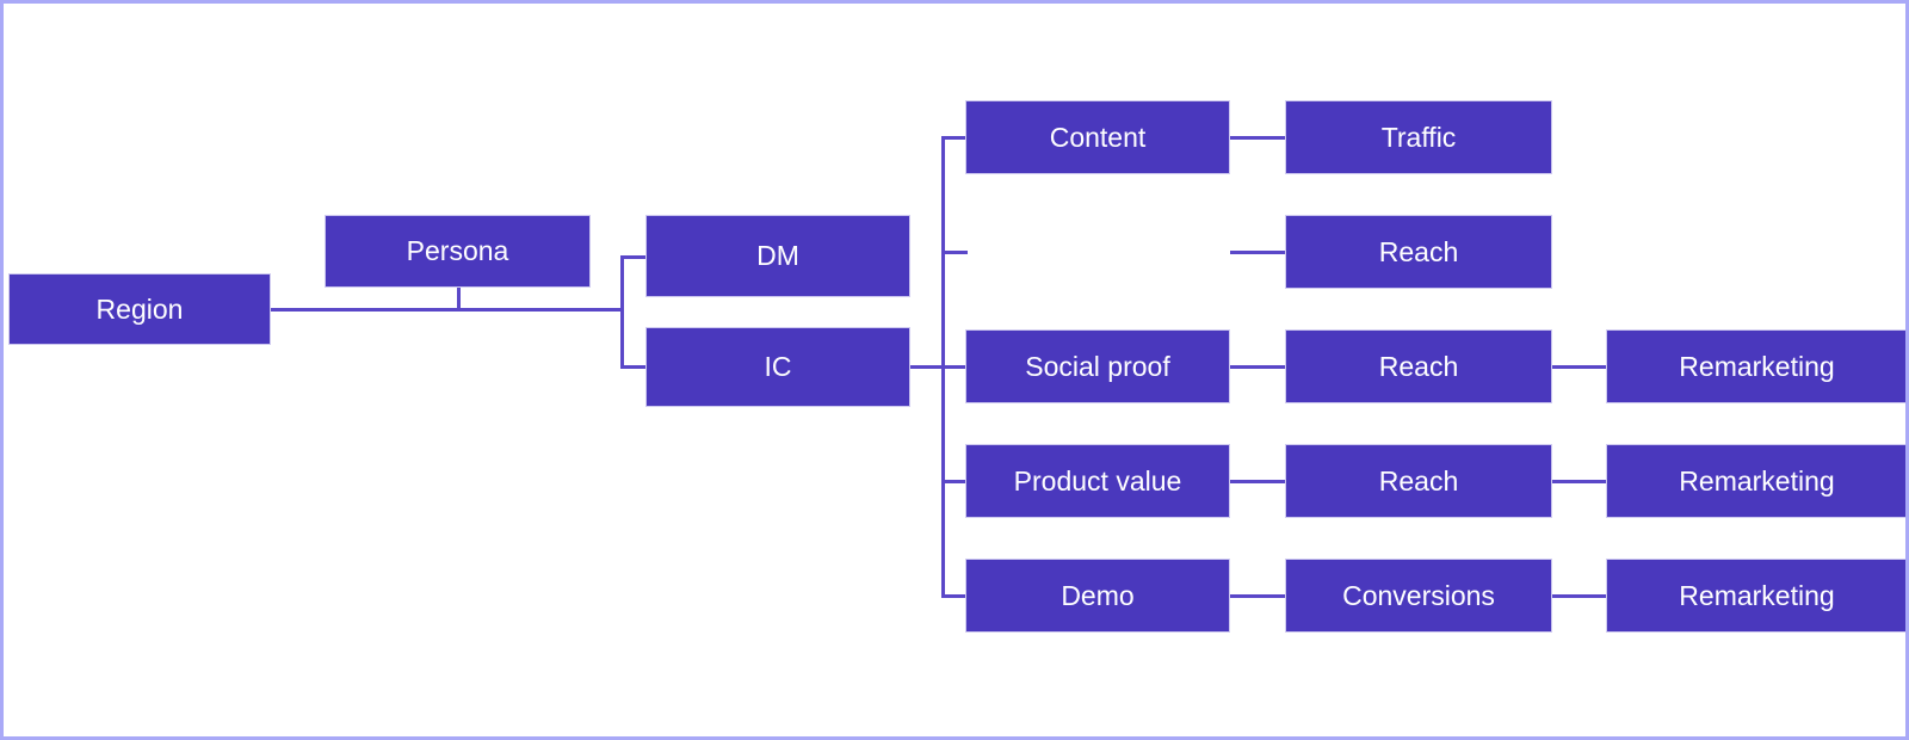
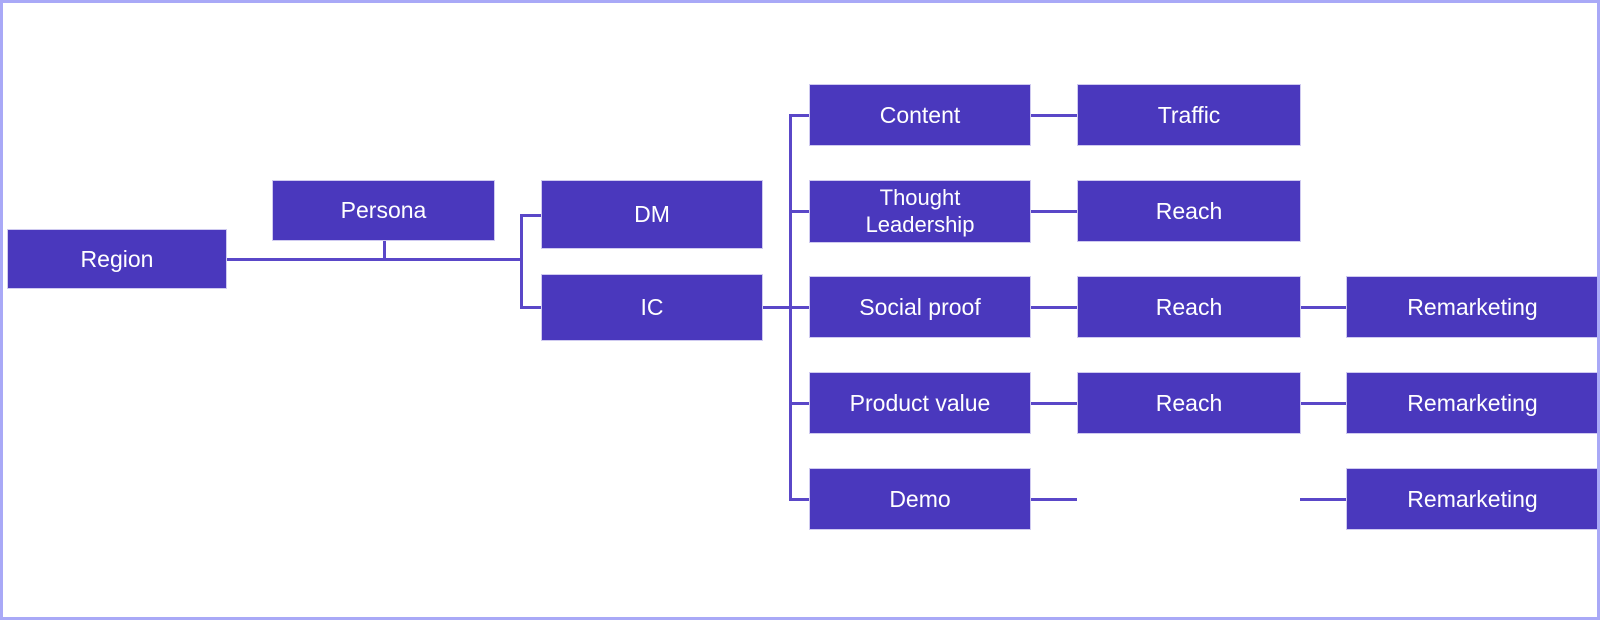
  Region
  Persona
  DM
  IC
  Content
+ Thought
+ Leadership
  Social proof
  Product value
  Demo
  Traffic
  Reach
  Reach
  Reach
- Conversions
  Remarketing
  Remarketing
  Remarketing
